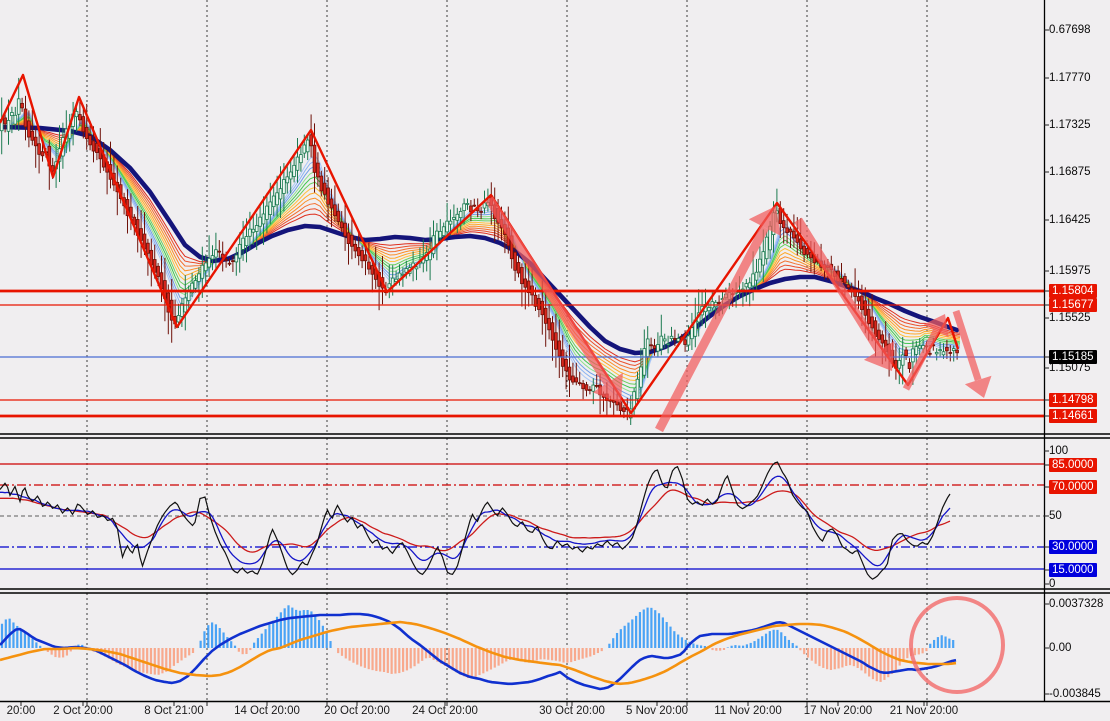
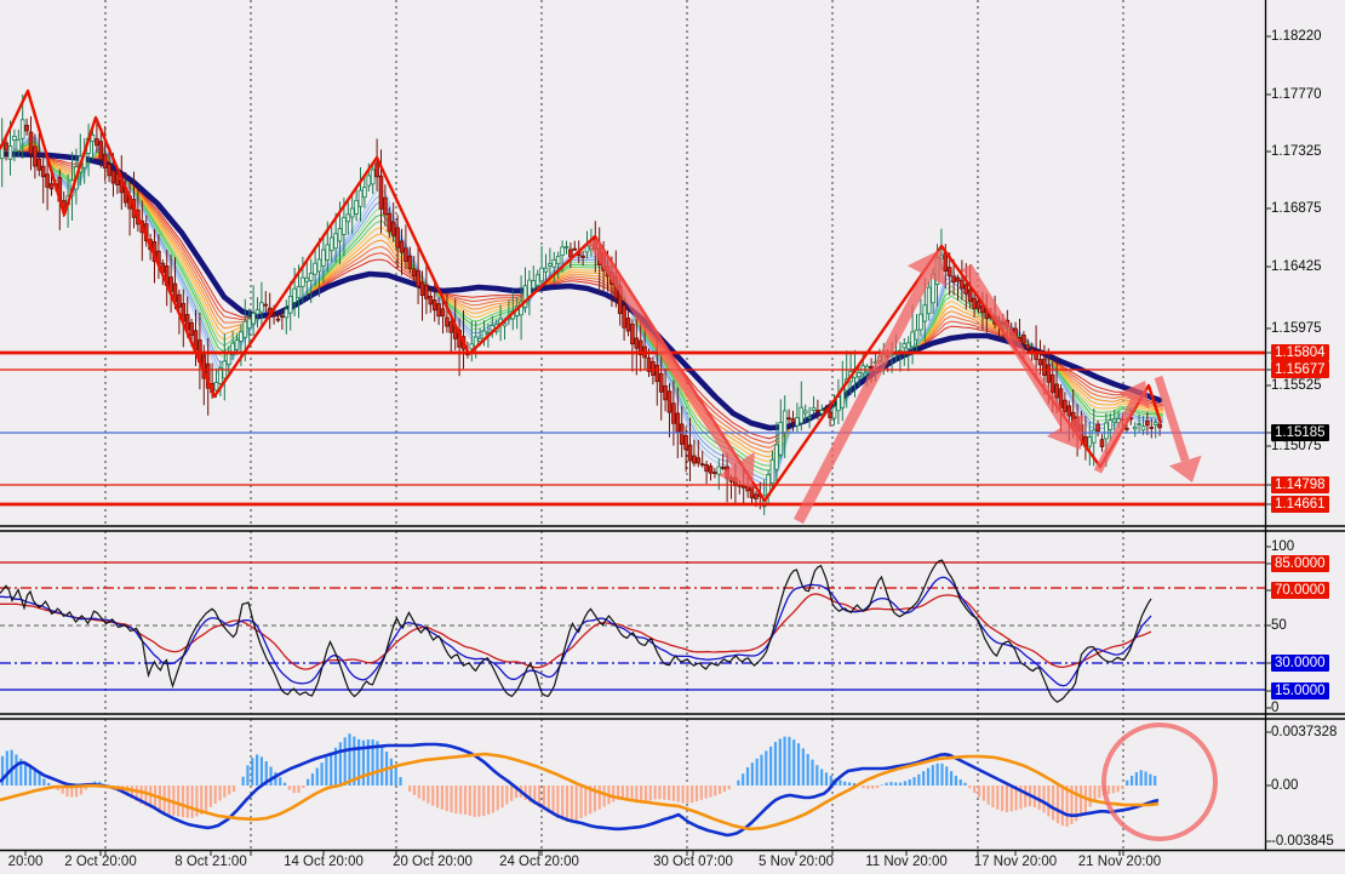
- 0.67698
+ 1.18220
  1.17770
  1.17325
  1.16875
  1.16425
  1.15975
  1.15525
  1.15075
  1.15804
  1.15677
  1.14798
  1.14661
  1.15185
  100
  85.0000
  70.0000
  50
  30.0000
  15.0000
  0
  0.0037328
  0.00
  -0.003845
  20:00
  2 Oct 20:00
  8 Oct 21:00
  14 Oct 20:00
  20 Oct 20:00
  24 Oct 20:00
- 30 Oct 20:00
+ 30 Oct 07:00
  5 Nov 20:00
  11 Nov 20:00
  17 Nov 20:00
  21 Nov 20:00
